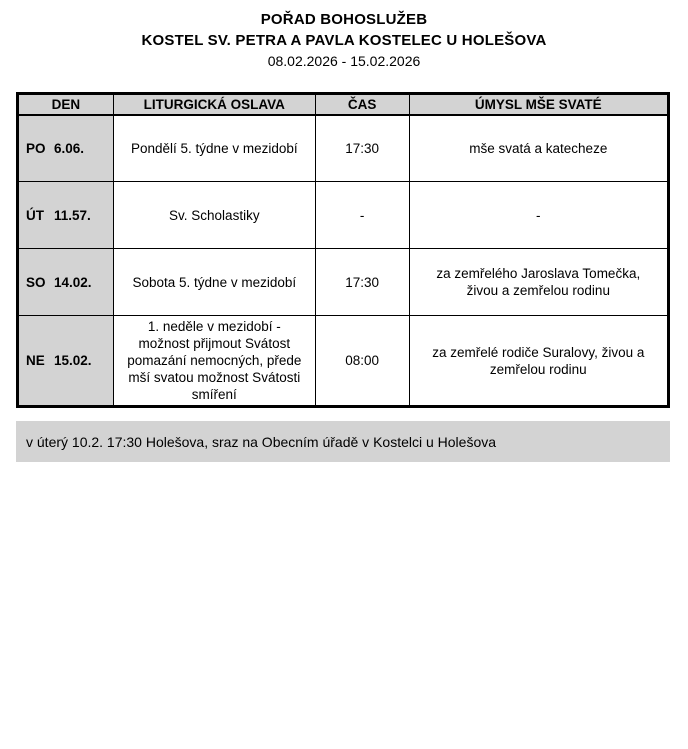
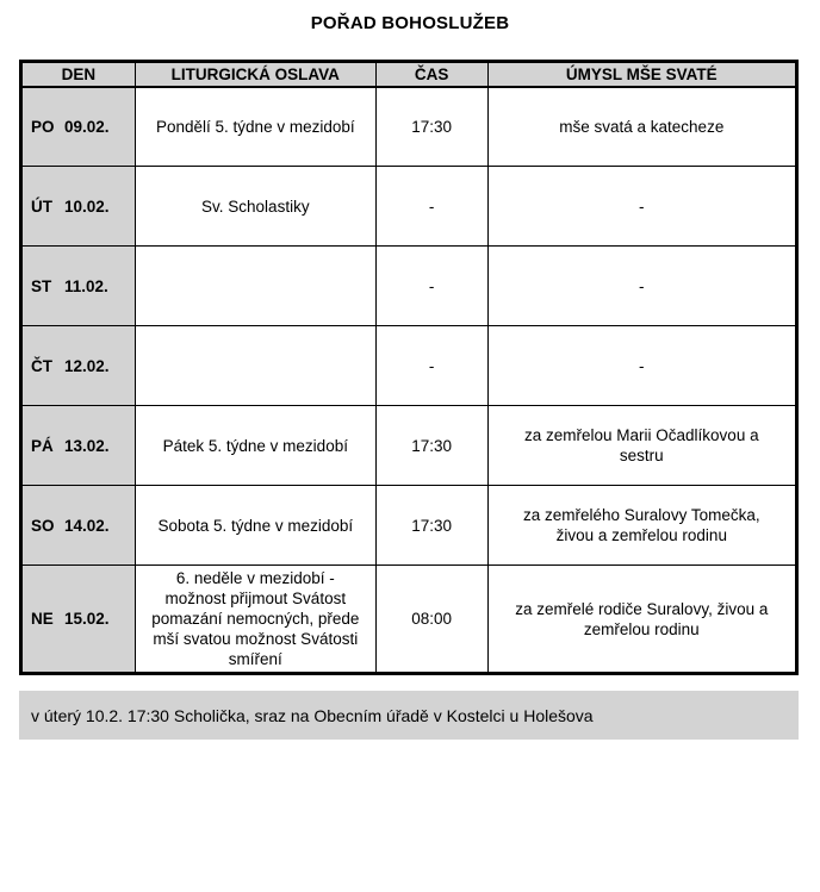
  POŘAD BOHOSLUŽEB
- KOSTEL SV. PETRA A PAVLA KOSTELEC U HOLEŠOVA
- 08.02.2026 - 15.02.2026
  DEN	LITURGICKÁ OSLAVA	ČAS	ÚMYSL MŠE SVATÉ
- PO 6.06.	Pondělí 5. týdne v mezidobí	17:30	mše svatá a katecheze
+ PO 09.02.	Pondělí 5. týdne v mezidobí	17:30	mše svatá a katecheze
- ÚT 11.57.	Sv. Scholastiky	-	-
+ ÚT 10.02.	Sv. Scholastiky	-	-
+ ST 11.02.		-	-
+ ČT 12.02.		-	-
+ PÁ 13.02.	Pátek 5. týdne v mezidobí	17:30	za zemřelou Marii Očadlíkovou a sestru
- SO 14.02.	Sobota 5. týdne v mezidobí	17:30	za zemřelého Jaroslava Tomečka, živou a zemřelou rodinu
+ SO 14.02.	Sobota 5. týdne v mezidobí	17:30	za zemřelého Suralovy Tomečka, živou a zemřelou rodinu
- NE 15.02.	1. neděle v mezidobí - možnost přijmout Svátost pomazání nemocných, přede mší svatou možnost Svátosti smíření	08:00	za zemřelé rodiče Suralovy, živou a zemřelou rodinu
+ NE 15.02.	6. neděle v mezidobí - možnost přijmout Svátost pomazání nemocných, přede mší svatou možnost Svátosti smíření	08:00	za zemřelé rodiče Suralovy, živou a zemřelou rodinu
- v úterý 10.2. 17:30 Holešova, sraz na Obecním úřadě v Kostelci u Holešova
+ v úterý 10.2. 17:30 Scholička, sraz na Obecním úřadě v Kostelci u Holešova
